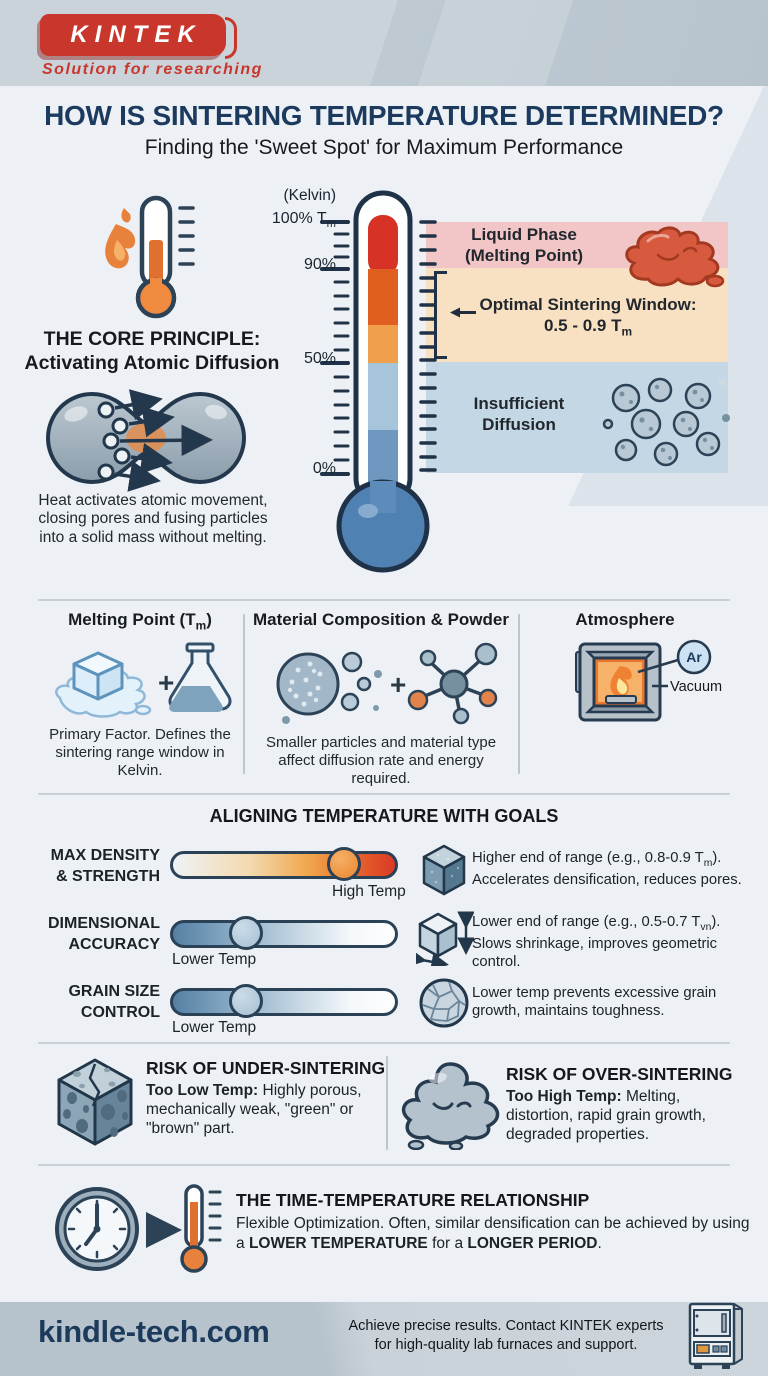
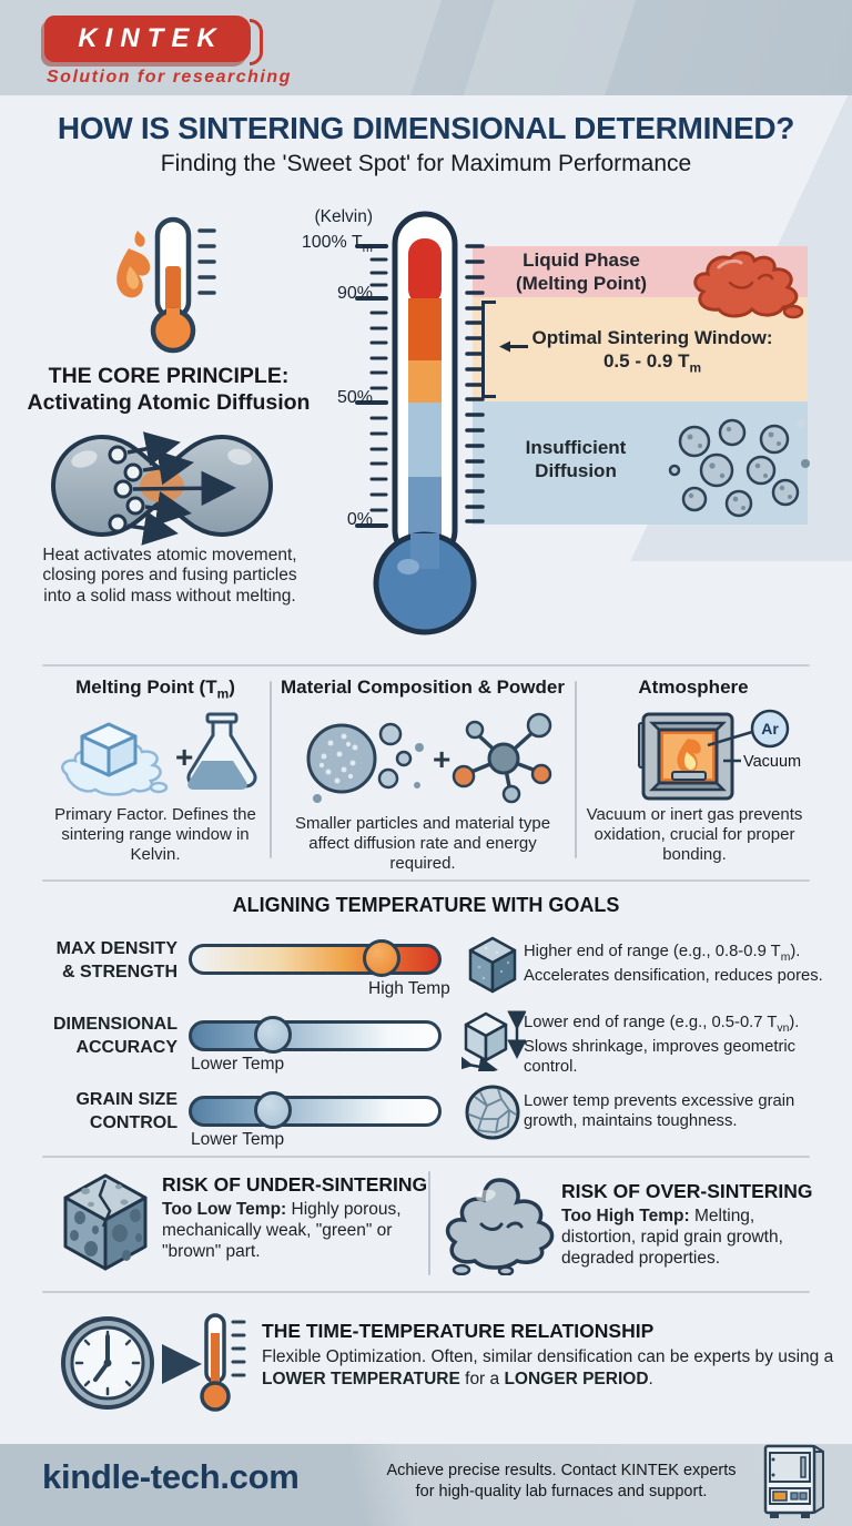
  KINTEK
  Solution for researching
- HOW IS SINTERING TEMPERATURE DETERMINED?
+ HOW IS SINTERING DIMENSIONAL DETERMINED?
  Finding the 'Sweet Spot' for Maximum Performance
  Liquid Phase
  (Melting Point)
  Optimal Sintering Window:
  0.5 - 0.9 Tm
  Insufficient
  Diffusion
  (Kelvin)
  100% Tm
  90%
  50%
  0%
  THE CORE PRINCIPLE:
  Activating Atomic Diffusion
  Heat activates atomic movement, closing pores and fusing particles into a solid mass without melting.
  Melting Point (Tm)
  +
  Primary Factor. Defines the sintering range window in Kelvin.
  Material Composition & Powder
  +
  Smaller particles and material type affect diffusion rate and energy required.
  Atmosphere
  Ar
  Vacuum
+ Vacuum or inert gas prevents oxidation, crucial for proper bonding.
  ALIGNING TEMPERATURE WITH GOALS
  MAX DENSITY
  & STRENGTH
  High Temp
  Higher end of range (e.g., 0.8-0.9 Tm). Accelerates densification, reduces pores.
  DIMENSIONAL
  ACCURACY
  Lower Temp
  Lower end of range (e.g., 0.5-0.7 Tvn). Slows shrinkage, improves geometric control.
  GRAIN SIZE
  CONTROL
  Lower Temp
  Lower temp prevents excessive grain growth, maintains toughness.
  RISK OF UNDER-SINTERING
  Too Low Temp: Highly porous, mechanically weak, "green" or "brown" part.
  RISK OF OVER-SINTERING
  Too High Temp: Melting, distortion, rapid grain growth, degraded properties.
  THE TIME-TEMPERATURE RELATIONSHIP
- Flexible Optimization. Often, similar densification can be achieved by using a LOWER TEMPERATURE for a LONGER PERIOD.
+ Flexible Optimization. Often, similar densification can be experts by using a LOWER TEMPERATURE for a LONGER PERIOD.
  kindle-tech.com
  Achieve precise results. Contact KINTEK experts
  for high-quality lab furnaces and support.
